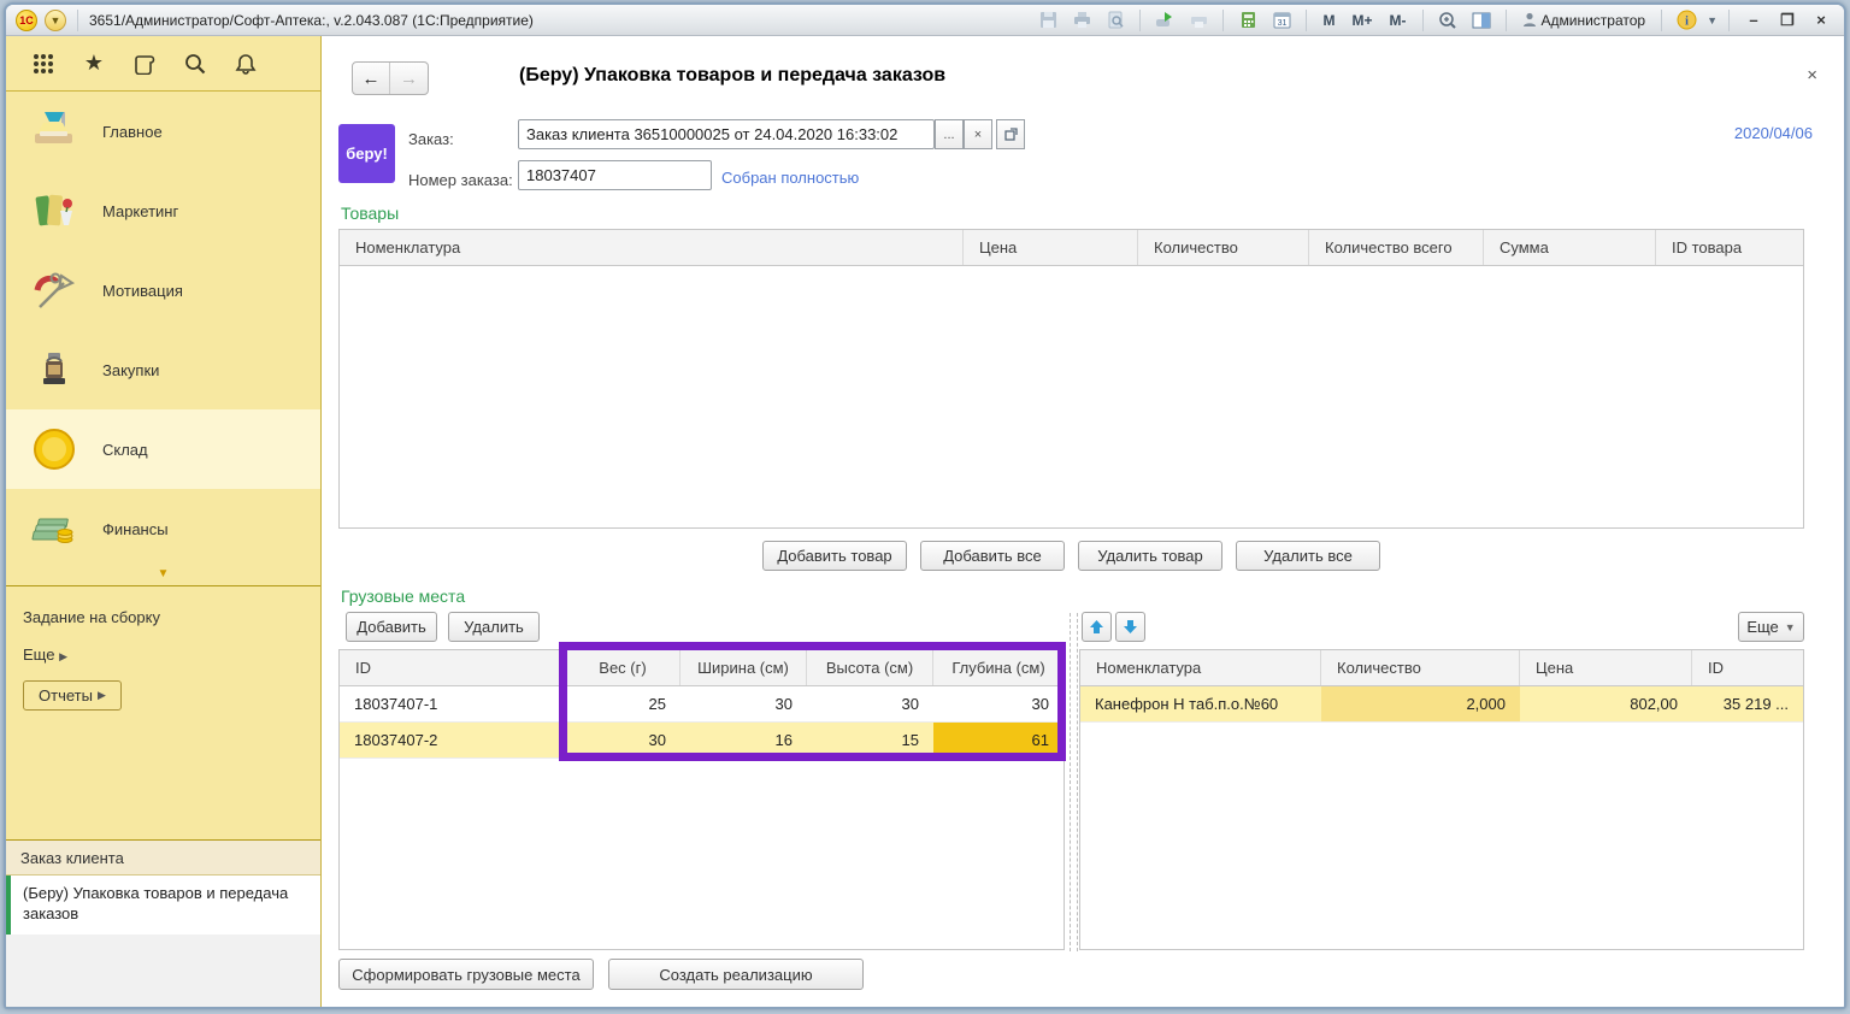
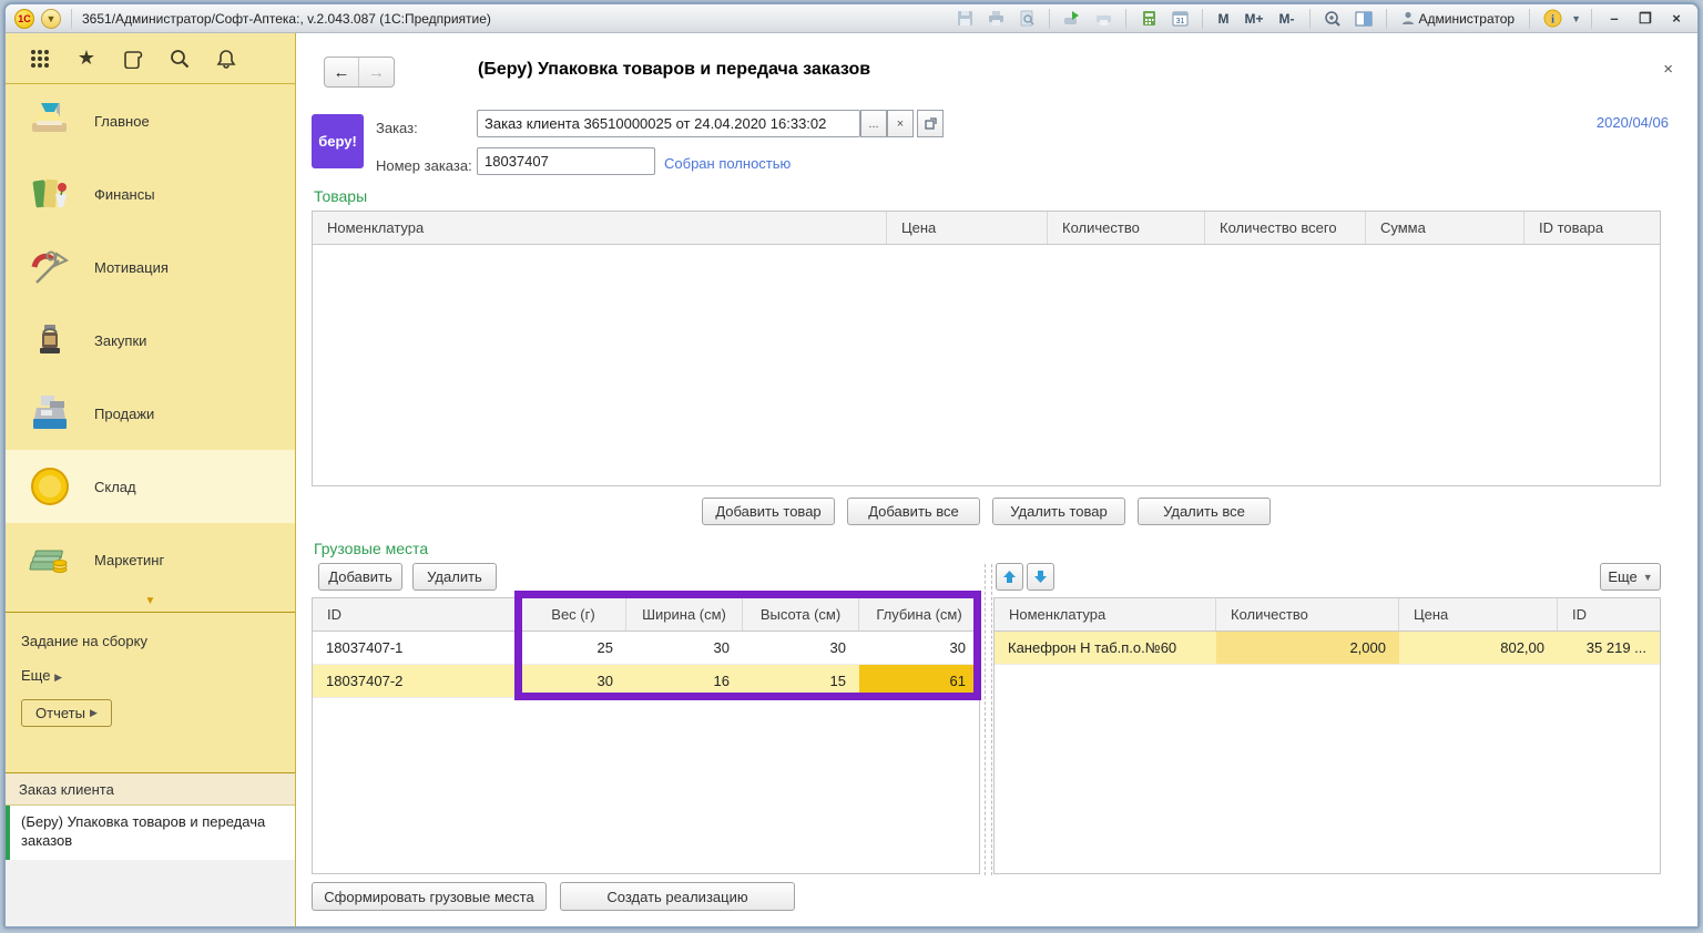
  1С
  ▼
  3651/Администратор/Софт-Аптека:, v.2.043.087 (1С:Предприятие)
  M
  M+
  M-
  Администратор
  i
  ▼
  –
  ❐
  ×
  ★
  Главное
- Маркетинг
+ Финансы
  Мотивация
  Закупки
+ Продажи
  Склад
- Финансы
+ Маркетинг
  ▼
  Задание на сборку
  Еще ▶
  Отчеты
  ▶
  Заказ клиента
  (Беру) Упаковка товаров и передача заказов
  ←
  →
  (Беру) Упаковка товаров и передача заказов
  ×
  2020/04/06
  беру!
  Заказ:
  Заказ клиента 36510000025 от 24.04.2020 16:33:02
  ...
  ×
  Номер заказа:
  18037407
  Собран полностью
  Товары
  Номенклатура
  Цена
  Количество
  Количество всего
  Сумма
  ID товара
  Добавить товар
  Добавить все
  Удалить товар
  Удалить все
  Грузовые места
  Добавить
  Удалить
  ID
  Вес (г)
  Ширина (см)
  Высота (см)
  Глубина (см)
  18037407-1
  25
  30
  30
  30
  18037407-2
  30
  16
  15
  61
  Еще
  ▼
  Номенклатура
  Количество
  Цена
  ID
  Канефрон Н таб.п.о.№60
  2,000
  802,00
  35 219 ...
  Сформировать грузовые места
  Создать реализацию
